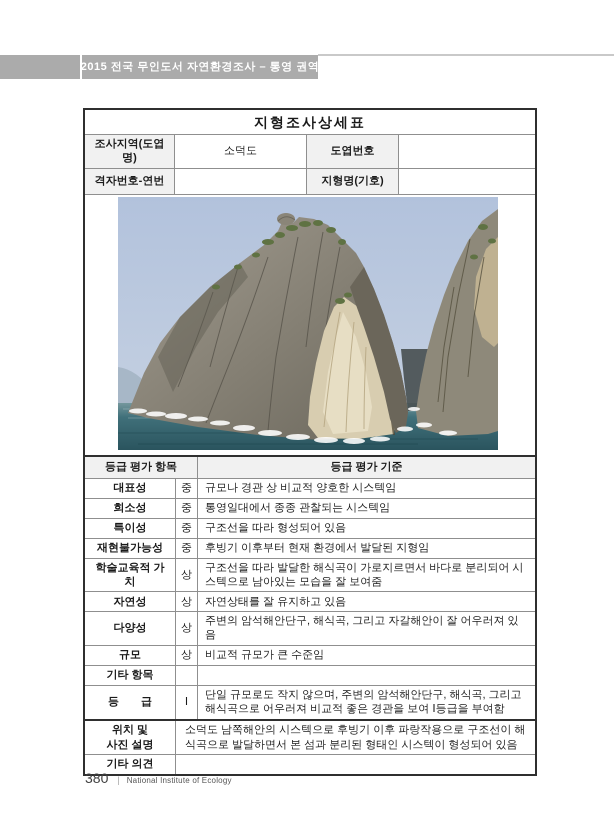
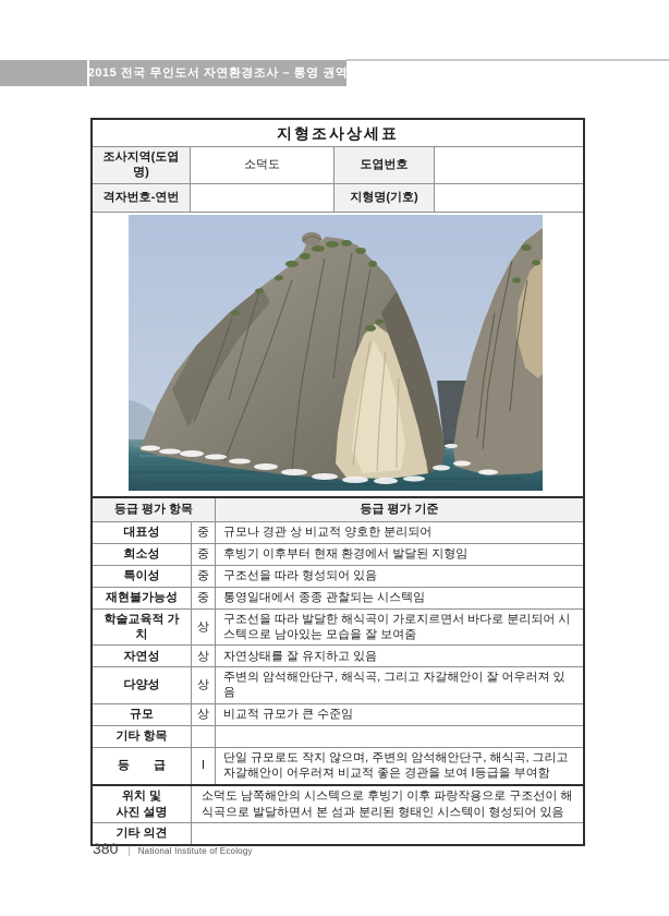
  2015 전국 무인도서 자연환경조사 – 통영 권역
  지형조사상세표
  조사지역(도엽명)
  소덕도
  도엽번호
  격자번호-연번
  지형명(기호)
  등급 평가 항목
  등급 평가 기준
  대표성
  중
- 규모나 경관 상 비교적 양호한 시스텍임
+ 규모나 경관 상 비교적 양호한 분리되어
  희소성
  중
- 통영일대에서 종종 관찰되는 시스텍임
+ 후빙기 이후부터 현재 환경에서 발달된 지형임
  특이성
  중
  구조선을 따라 형성되어 있음
  재현불가능성
  중
- 후빙기 이후부터 현재 환경에서 발달된 지형임
+ 통영일대에서 종종 관찰되는 시스텍임
  학술교육적 가치
  상
  구조선을 따라 발달한 해식곡이 가로지르면서 바다로 분리되어 시스텍으로 남아있는 모습을 잘 보여줌
  자연성
  상
  자연상태를 잘 유지하고 있음
  다양성
  상
  주변의 암석해안단구, 해식곡, 그리고 자갈해안이 잘 어우러져 있음
  규모
  상
  비교적 규모가 큰 수준임
  기타 항목
  등 급
  Ⅰ
- 단일 규모로도 작지 않으며, 주변의 암석해안단구, 해식곡, 그리고 해식곡으로 어우러져 비교적 좋은 경관을 보여 Ⅰ등급을 부여함
+ 단일 규모로도 작지 않으며, 주변의 암석해안단구, 해식곡, 그리고 자갈해안이 어우러져 비교적 좋은 경관을 보여 Ⅰ등급을 부여함
  위치 및
  사진 설명
  소덕도 남쪽해안의 시스텍으로 후빙기 이후 파랑작용으로 구조선이 해식곡으로 발달하면서 본 섬과 분리된 형태인 시스텍이 형성되어 있음
  기타 의견
  380
  |
  National Institute of Ecology
